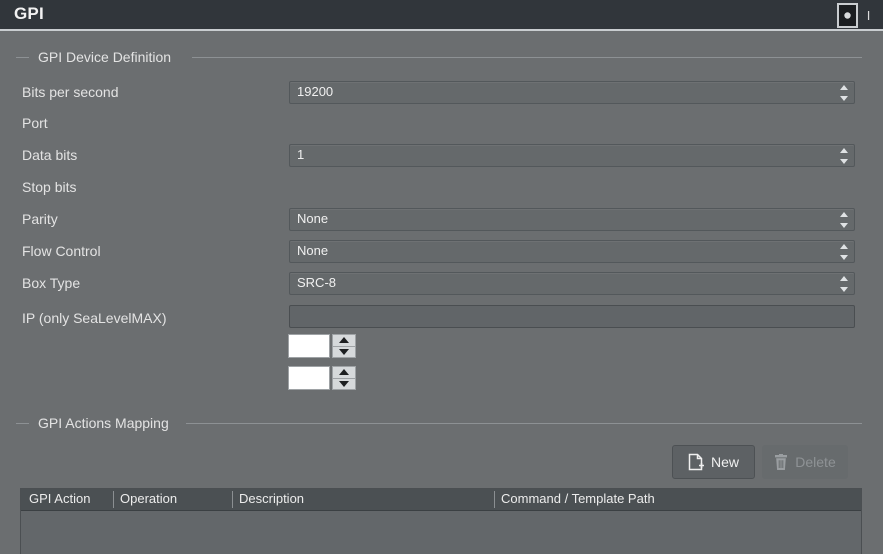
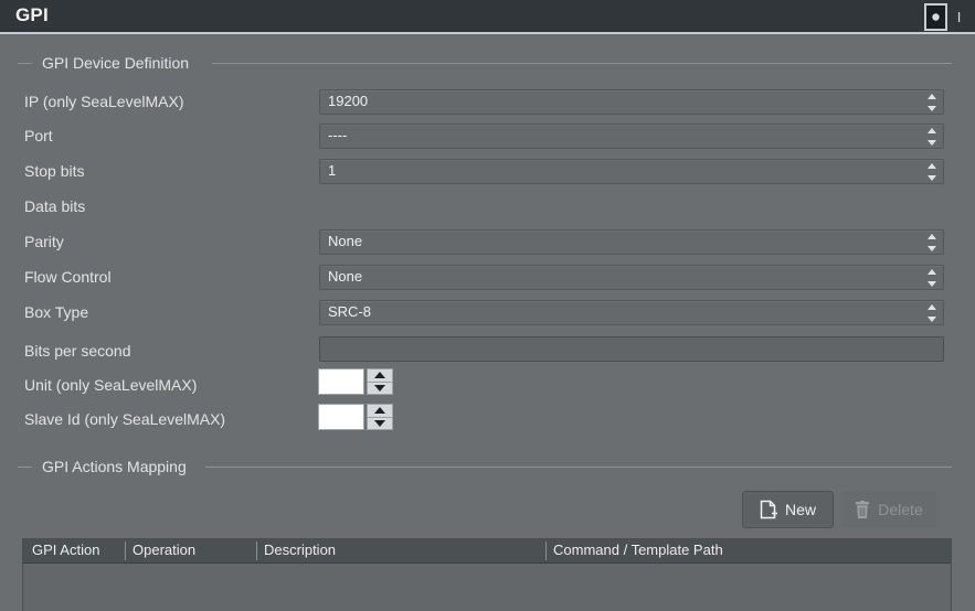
  GPI
  I
  GPI Device Definition
- Bits per second
+ IP (only SeaLevelMAX)
  19200
  Port
+ ----
- Data bits
+ Stop bits
  1
- Stop bits
+ Data bits
  Parity
  None
  Flow Control
  None
  Box Type
  SRC-8
- IP (only SeaLevelMAX)
+ Bits per second
+ Unit (only SeaLevelMAX)
+ Slave Id (only SeaLevelMAX)
  GPI Actions Mapping
  New
  Delete
  GPI Action
  Operation
  Description
  Command / Template Path
